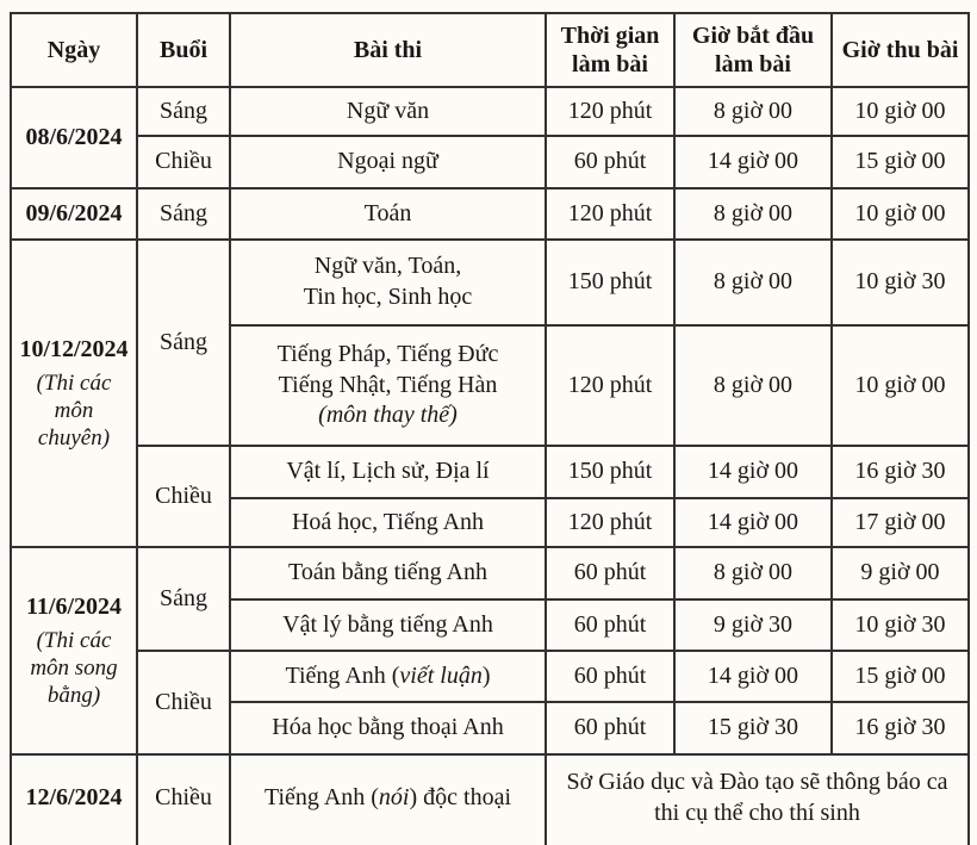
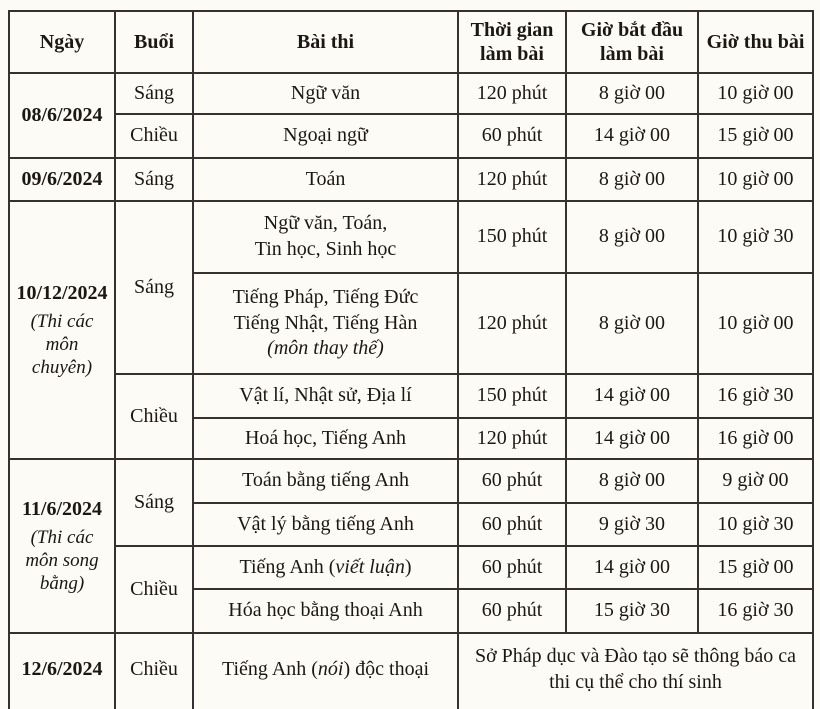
  Ngày	Buổi	Bài thi	Thời gian làm bài	Giờ bắt đầu làm bài	Giờ thu bài
  08/6/2024	Sáng	Ngữ văn	120 phút	8 giờ 00	10 giờ 00
  Chiều	Ngoại ngữ	60 phút	14 giờ 00	15 giờ 00
  09/6/2024	Sáng	Toán	120 phút	8 giờ 00	10 giờ 00
  10/12/2024 (Thi các môn chuyên)	Sáng	Ngữ văn, Toán, Tin học, Sinh học	150 phút	8 giờ 00	10 giờ 30
  Tiếng Pháp, Tiếng Đức Tiếng Nhật, Tiếng Hàn (môn thay thế)	120 phút	8 giờ 00	10 giờ 00
- Chiều	Vật lí, Lịch sử, Địa lí	150 phút	14 giờ 00	16 giờ 30
+ Chiều	Vật lí, Nhật sử, Địa lí	150 phút	14 giờ 00	16 giờ 30
- Hoá học, Tiếng Anh	120 phút	14 giờ 00	17 giờ 00
+ Hoá học, Tiếng Anh	120 phút	14 giờ 00	16 giờ 00
  11/6/2024 (Thi các môn song bằng)	Sáng	Toán bằng tiếng Anh	60 phút	8 giờ 00	9 giờ 00
  Vật lý bằng tiếng Anh	60 phút	9 giờ 30	10 giờ 30
  Chiều	Tiếng Anh (viết luận)	60 phút	14 giờ 00	15 giờ 00
  Hóa học bằng thoại Anh	60 phút	15 giờ 30	16 giờ 30
- 12/6/2024	Chiều	Tiếng Anh (nói) độc thoại	Sở Giáo dục và Đào tạo sẽ thông báo ca thi cụ thể cho thí sinh
+ 12/6/2024	Chiều	Tiếng Anh (nói) độc thoại	Sở Pháp dục và Đào tạo sẽ thông báo ca thi cụ thể cho thí sinh
